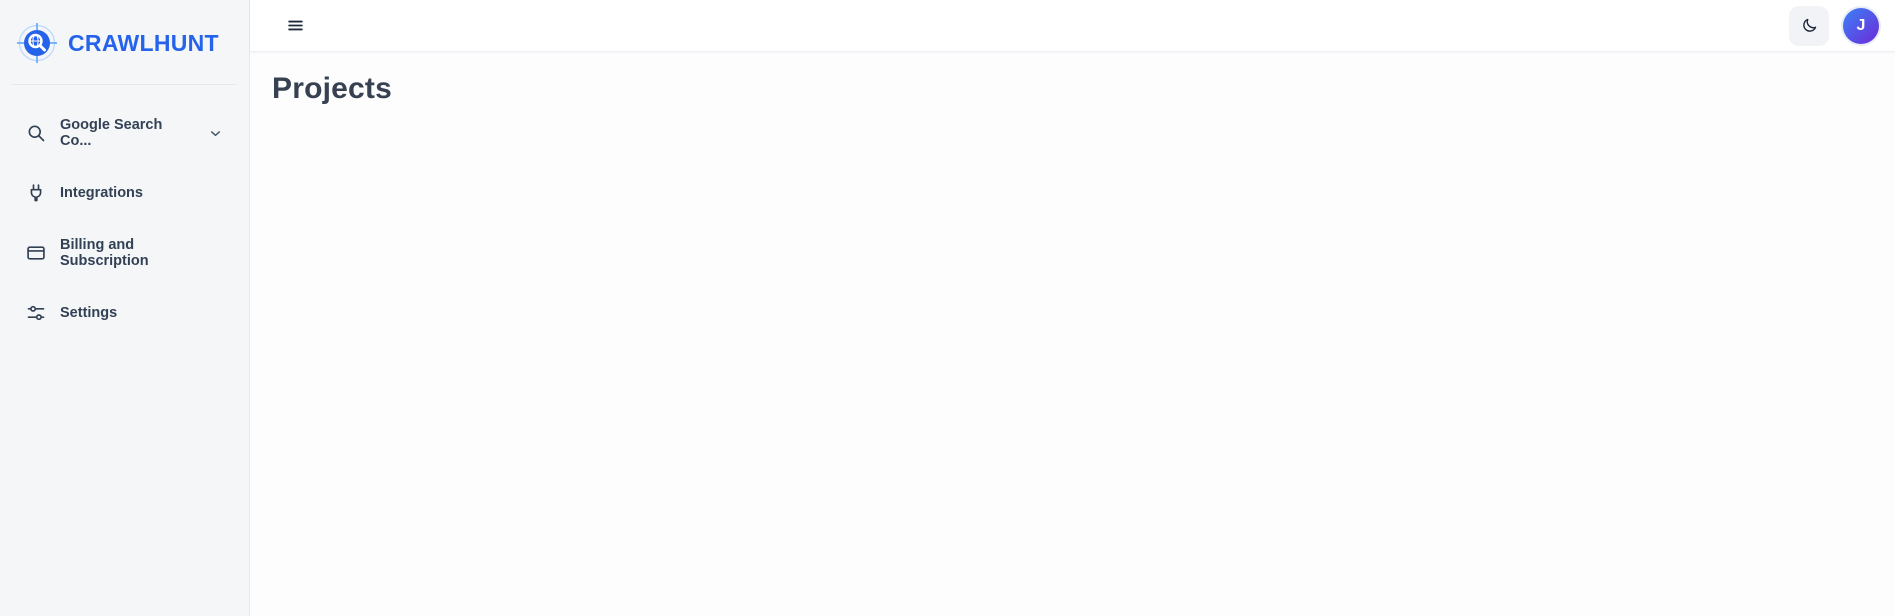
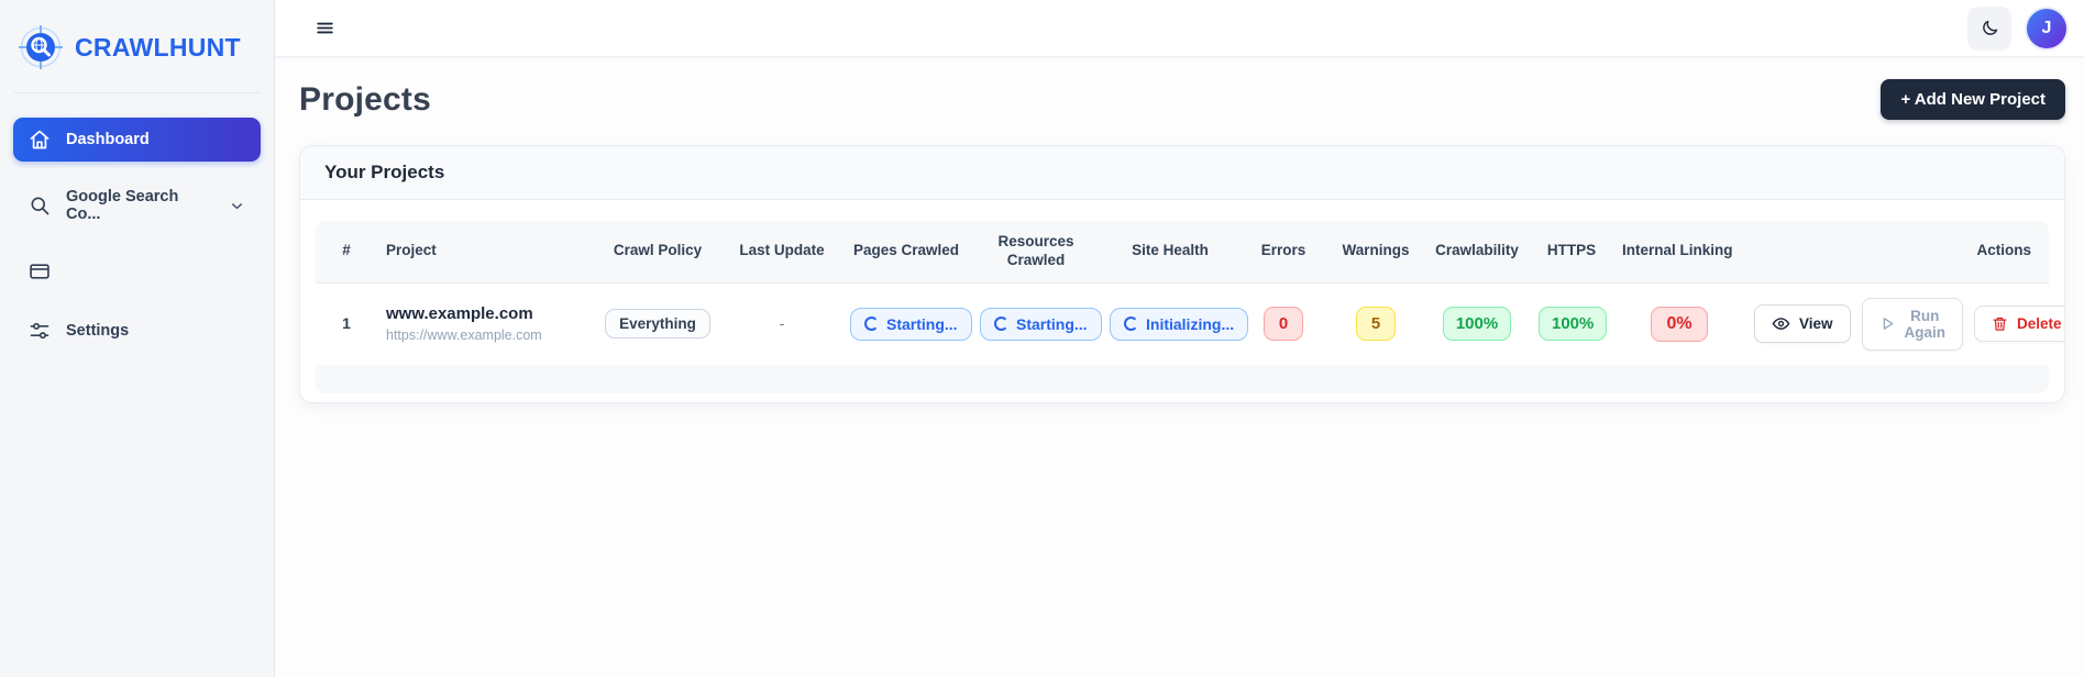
  CRAWLHUNT
+ Dashboard
  Google Search Co...
- Integrations
- Billing and Subscription
  Settings
  J
  Projects
+ + Add New Project
+ Your Projects
+ #	Project	Crawl Policy	Last Update	Pages Crawled	Resources Crawled	Site Health	Errors	Warnings	Crawlability	HTTPS	Internal Linking	Actions
+ 1	www.example.com https://www.example.com	Everything	-	Starting...	Starting...	Initializing...	0	5	100%	100%	0%	View Run Again Delete
